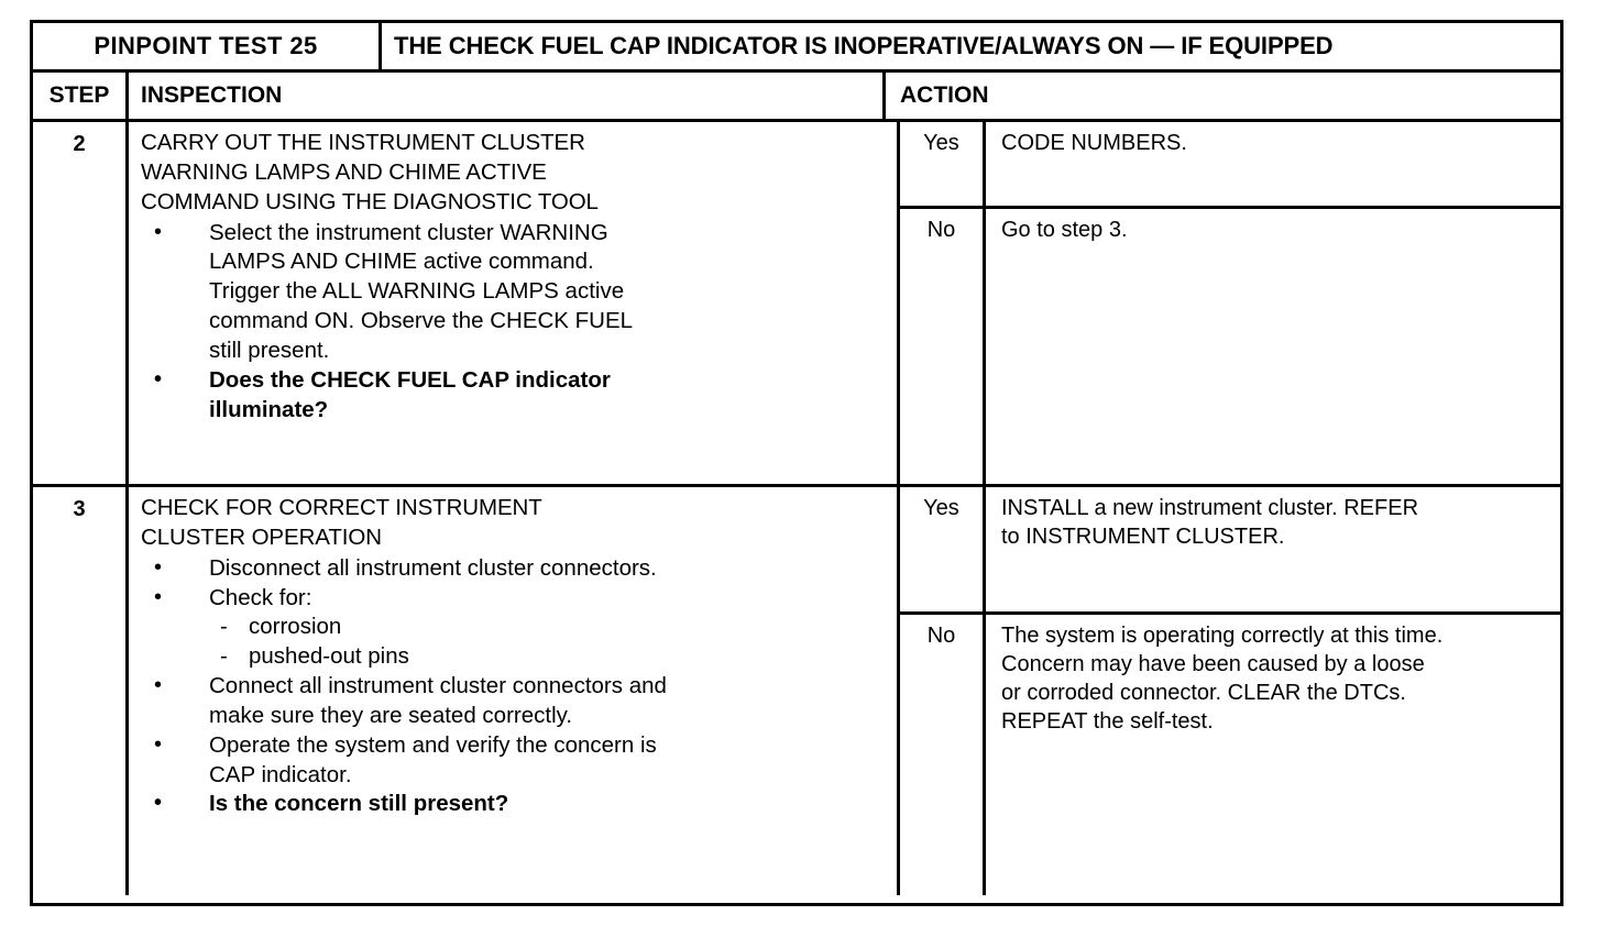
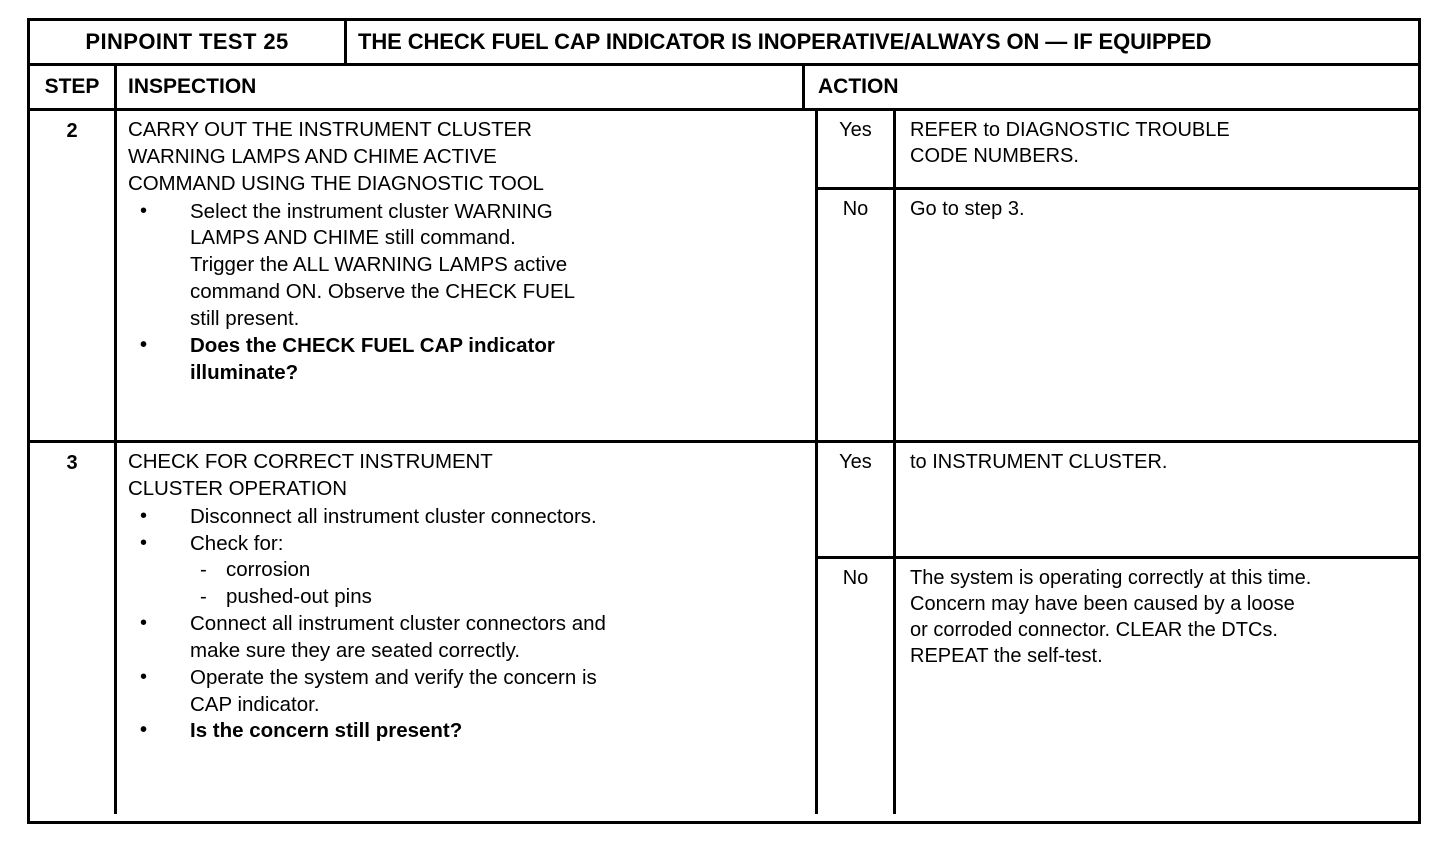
  PINPOINT TEST 25
  THE CHECK FUEL CAP INDICATOR IS INOPERATIVE/ALWAYS ON — IF EQUIPPED
  STEP
  INSPECTION
  ACTION
  2
  CARRY OUT THE INSTRUMENT CLUSTER
  WARNING LAMPS AND CHIME ACTIVE
  COMMAND USING THE DIAGNOSTIC TOOL
  Select the instrument cluster WARNING
- LAMPS AND CHIME active command.
+ LAMPS AND CHIME still command.
  Trigger the ALL WARNING LAMPS active
  command ON. Observe the CHECK FUEL
  still present.
  Does the CHECK FUEL CAP indicator
  illuminate?
  Yes
+ REFER to DIAGNOSTIC TROUBLE
  CODE NUMBERS.
  No
  Go to step 3.
  3
  CHECK FOR CORRECT INSTRUMENT
  CLUSTER OPERATION
  Disconnect all instrument cluster connectors.
  Check for:
  corrosion
  pushed-out pins
  Connect all instrument cluster connectors and
  make sure they are seated correctly.
  Operate the system and verify the concern is
  CAP indicator.
  Is the concern still present?
  Yes
- INSTALL a new instrument cluster. REFER
  to INSTRUMENT CLUSTER.
  No
  The system is operating correctly at this time.
  Concern may have been caused by a loose
  or corroded connector. CLEAR the DTCs.
  REPEAT the self-test.
